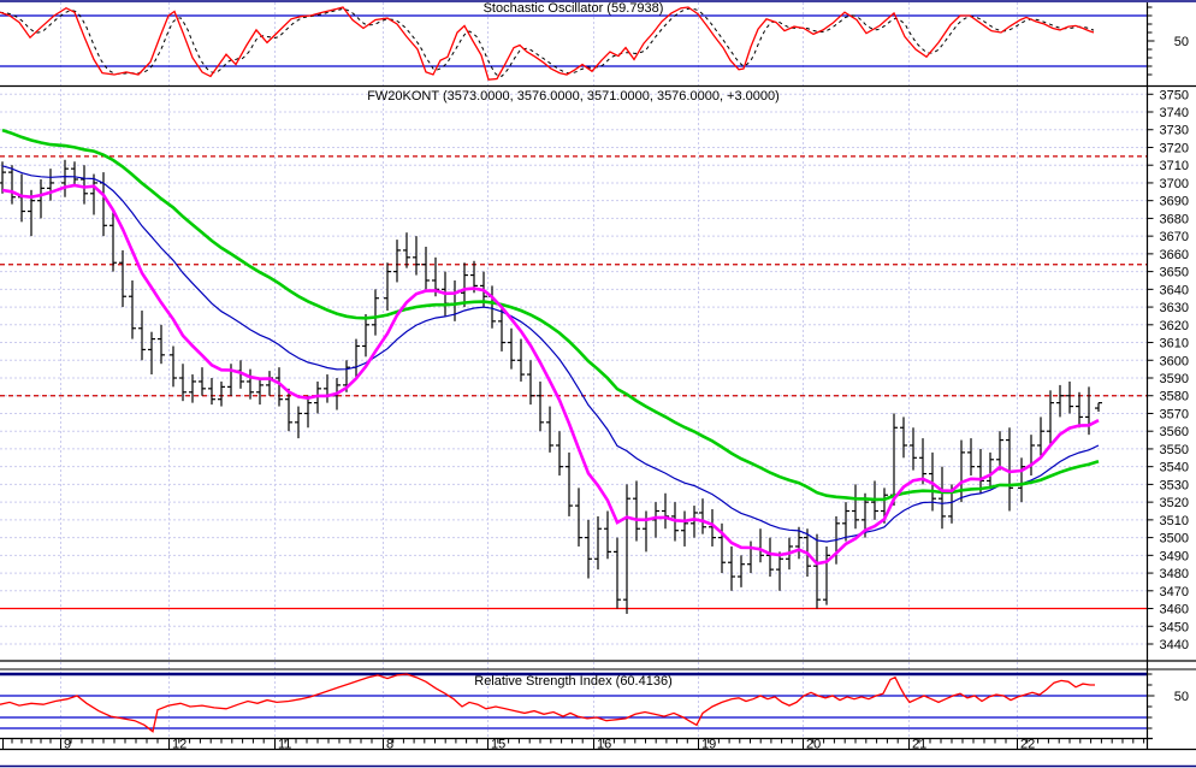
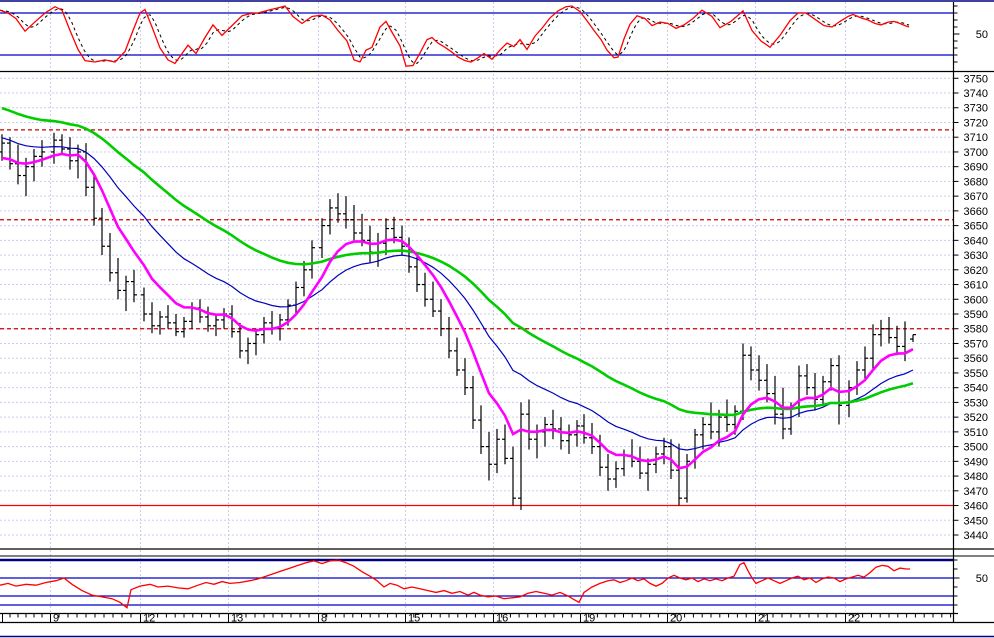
  50
  3440
  3450
  3460
  3470
  3480
  3490
  3500
  3510
  3520
  3530
  3540
  3550
  3560
  3570
  3580
  3590
  3600
  3610
  3620
  3630
  3640
  3650
  3660
  3670
  3680
  3690
  3700
  3710
  3720
  3730
  3740
  3750
  50
  9
  12
- 11
+ 13
  8
  15
  16
  19
  20
  21
  22
- Stochastic Oscillator (59.7938)
- FW20KONT (3573.0000, 3576.0000, 3571.0000, 3576.0000, +3.0000)
- Relative Strength Index (60.4136)
